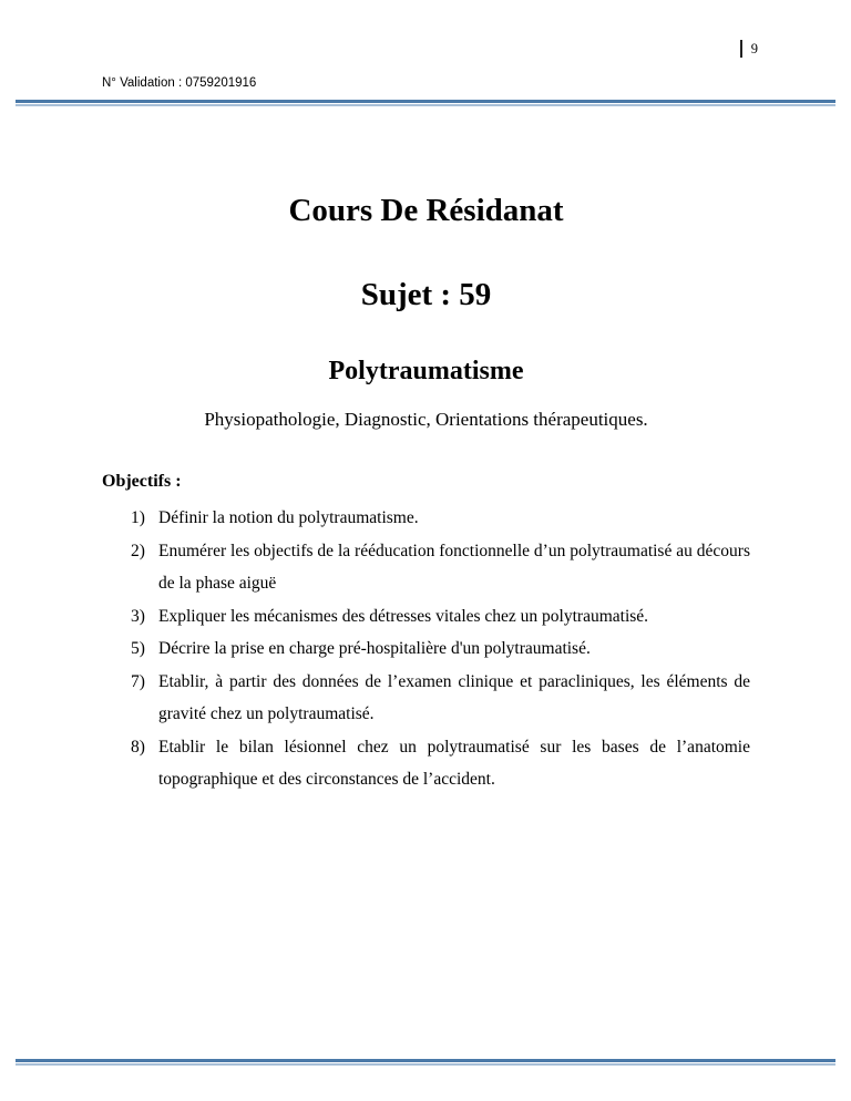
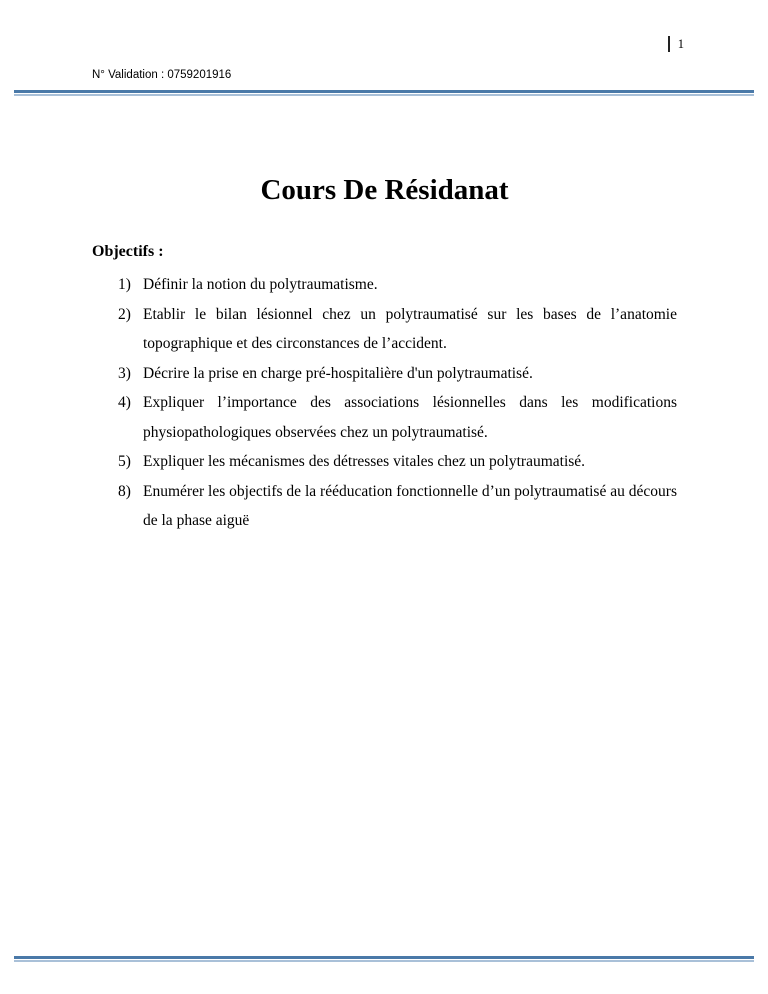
- 9
+ 1
  N° Validation : 0759201916
  Cours De Résidanat
- Sujet : 59
- Polytraumatisme
- Physiopathologie, Diagnostic, Orientations thérapeutiques.
  Objectifs :
  1)
  Définir la notion du polytraumatisme.
  2)
- Enumérer les objectifs de la rééducation fonctionnelle d’un polytraumatisé au décours de la phase aiguë
+ Etablir le bilan lésionnel chez un polytraumatisé sur les bases de l’anatomie topographique et des circonstances de l’accident.
  3)
- Expliquer les mécanismes des détresses vitales chez un polytraumatisé.
+ Décrire la prise en charge pré-hospitalière d'un polytraumatisé.
+ 4)
+ Expliquer l’importance des associations lésionnelles dans les modifications physiopathologiques observées chez un polytraumatisé.
  5)
- Décrire la prise en charge pré-hospitalière d'un polytraumatisé.
+ Expliquer les mécanismes des détresses vitales chez un polytraumatisé.
- 7)
- Etablir, à partir des données de l’examen clinique et paracliniques, les éléments de gravité chez un polytraumatisé.
  8)
- Etablir le bilan lésionnel chez un polytraumatisé sur les bases de l’anatomie topographique et des circonstances de l’accident.
+ Enumérer les objectifs de la rééducation fonctionnelle d’un polytraumatisé au décours de la phase aiguë
